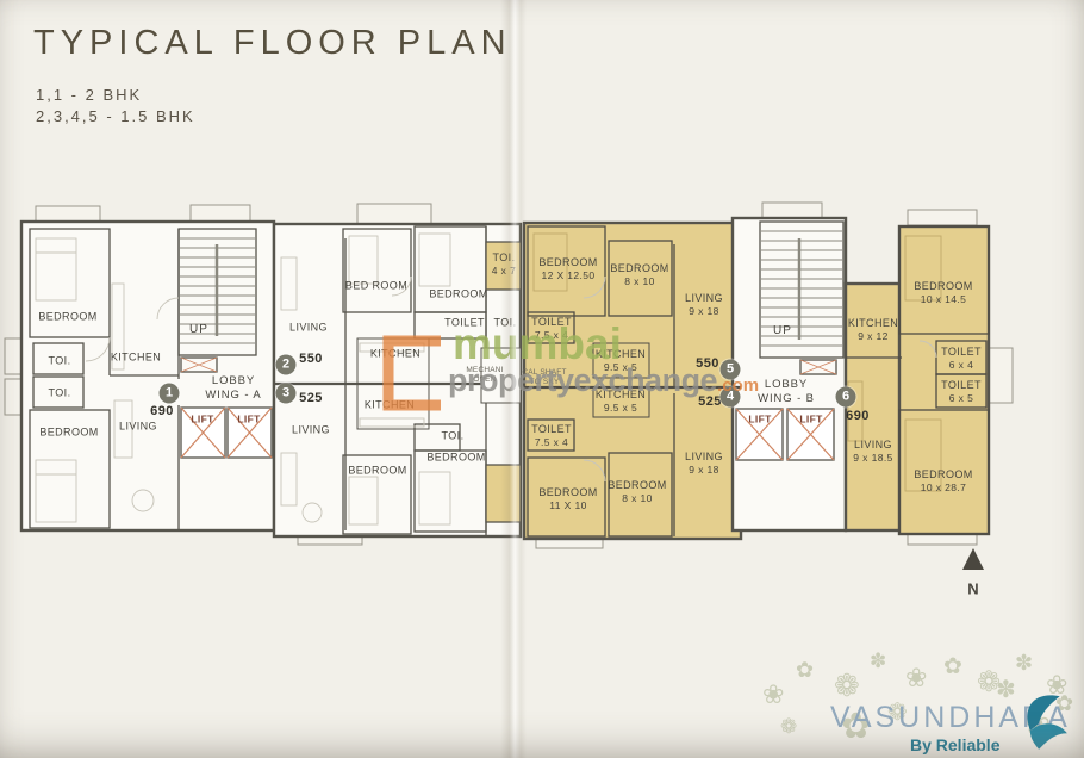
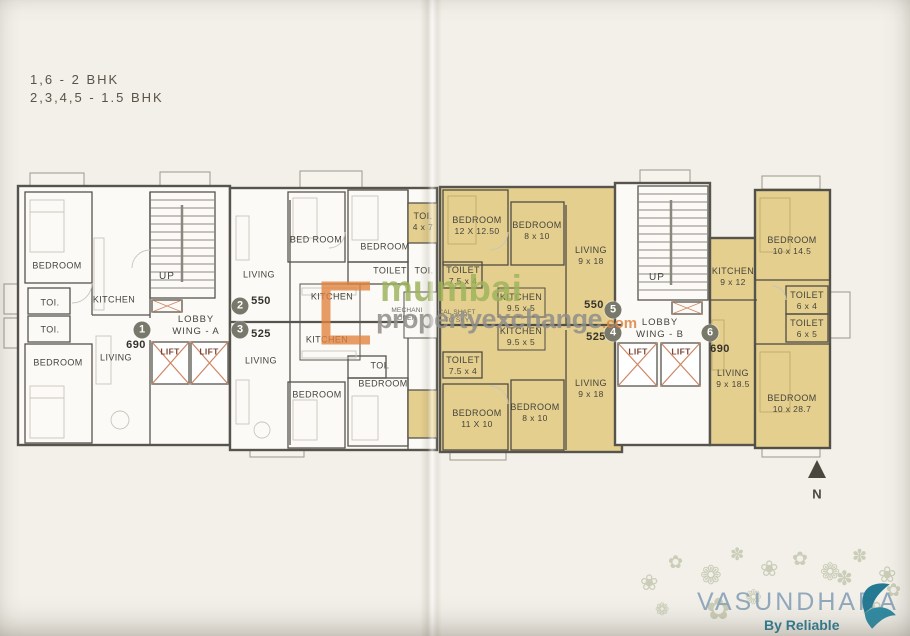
- TYPICAL FLOOR PLAN
- 1,1 - 2 BHK
+ 1,6 - 2 BHK
  2,3,4,5 - 1.5 BHK
  BEDROOM
  KITCHEN
  TOI.
  TOI.
  BEDROOM
  LIVING
  690
  1
  UP
  LOBBY
  WING - A
  LIFT
  LIFT
  LIVING
  BED ROOM
  BEDROOM
  TOILET
  KITCHEN
  550
  2
  3
  525
  KITCHEN
  LIVING
  TOI.
  BEDROOM
  BEDROOM
  BEDROOM
  12 X 12.50
  BEDROOM
  8 x 10
  LIVING
  9 x 18
  TOILET
  7.5 x 4
  KITCHEN
  9.5 x 5
  550
  5
  TOILET
  7.5 x 4
  KITCHEN
  9.5 x 5
  LIVING
  9 x 18
  BEDROOM
  11 X 10
  BEDROOM
  8 x 10
  525
  4
  UP
  LOBBY
  WING - B
  LIFT
  LIFT
  6
  690
  KITCHEN
  9 x 12
  LIVING
  9 x 18.5
  BEDROOM
  10 x 14.5
  TOILET
  6 x 4
  TOILET
  6 x 5
  BEDROOM
  10 x 28.7
  mmbai
  prortyexchange.com
  N
  ❀
  ✿
  ❁
  ✽
  ❀
  ✿
  ❁
  ✽
  ❀
  ✿
  ❁
  ✿
  ❁
  ✽
  VASUNDHAA
  By Reliable
